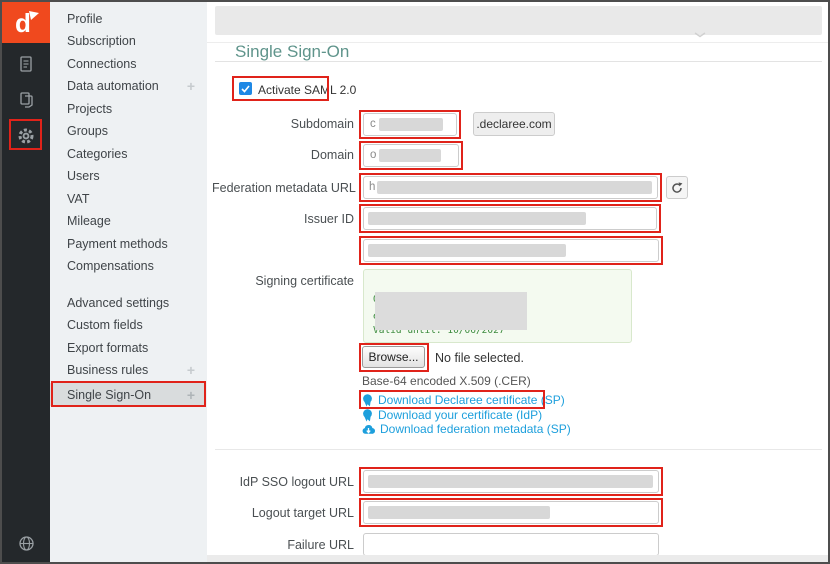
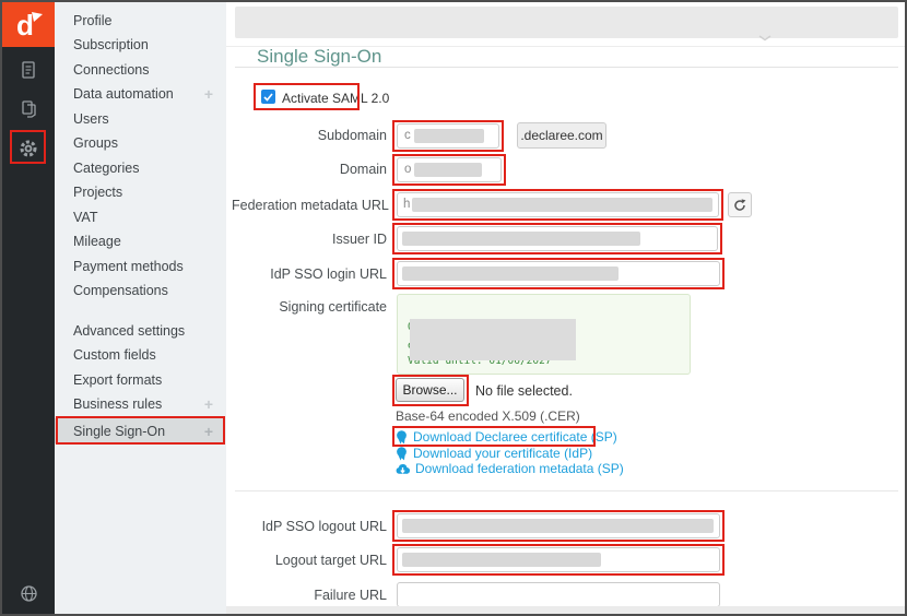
  d
  Profile
  Subscription
  Connections
  Data automation
  +
- Projects
+ Users
  Groups
  Categories
- Users
+ Projects
  VAT
  Mileage
  Payment methods
  Compensations
  Advanced settings
  Custom fields
  Export formats
  Business rules
  +
  Single Sign-On
  +
  Single Sign-On
  Activate SAML 2.0
  Subdomain
  c
  .declaree.com
  Domain
  o
  Federation metadata URL
  h
  Issuer ID
+ IdP SSO login URL
  Signing certificate
- Valid until: 10/06/2027
+ Valid until: 01/06/2027
  Browse...
  No file selected.
  Base-64 encoded X.509 (.CER)
  Download Declaree certificate (SP)
  Download your certificate (IdP)
  Download federation metadata (SP)
  IdP SSO logout URL
  Logout target URL
  Failure URL
